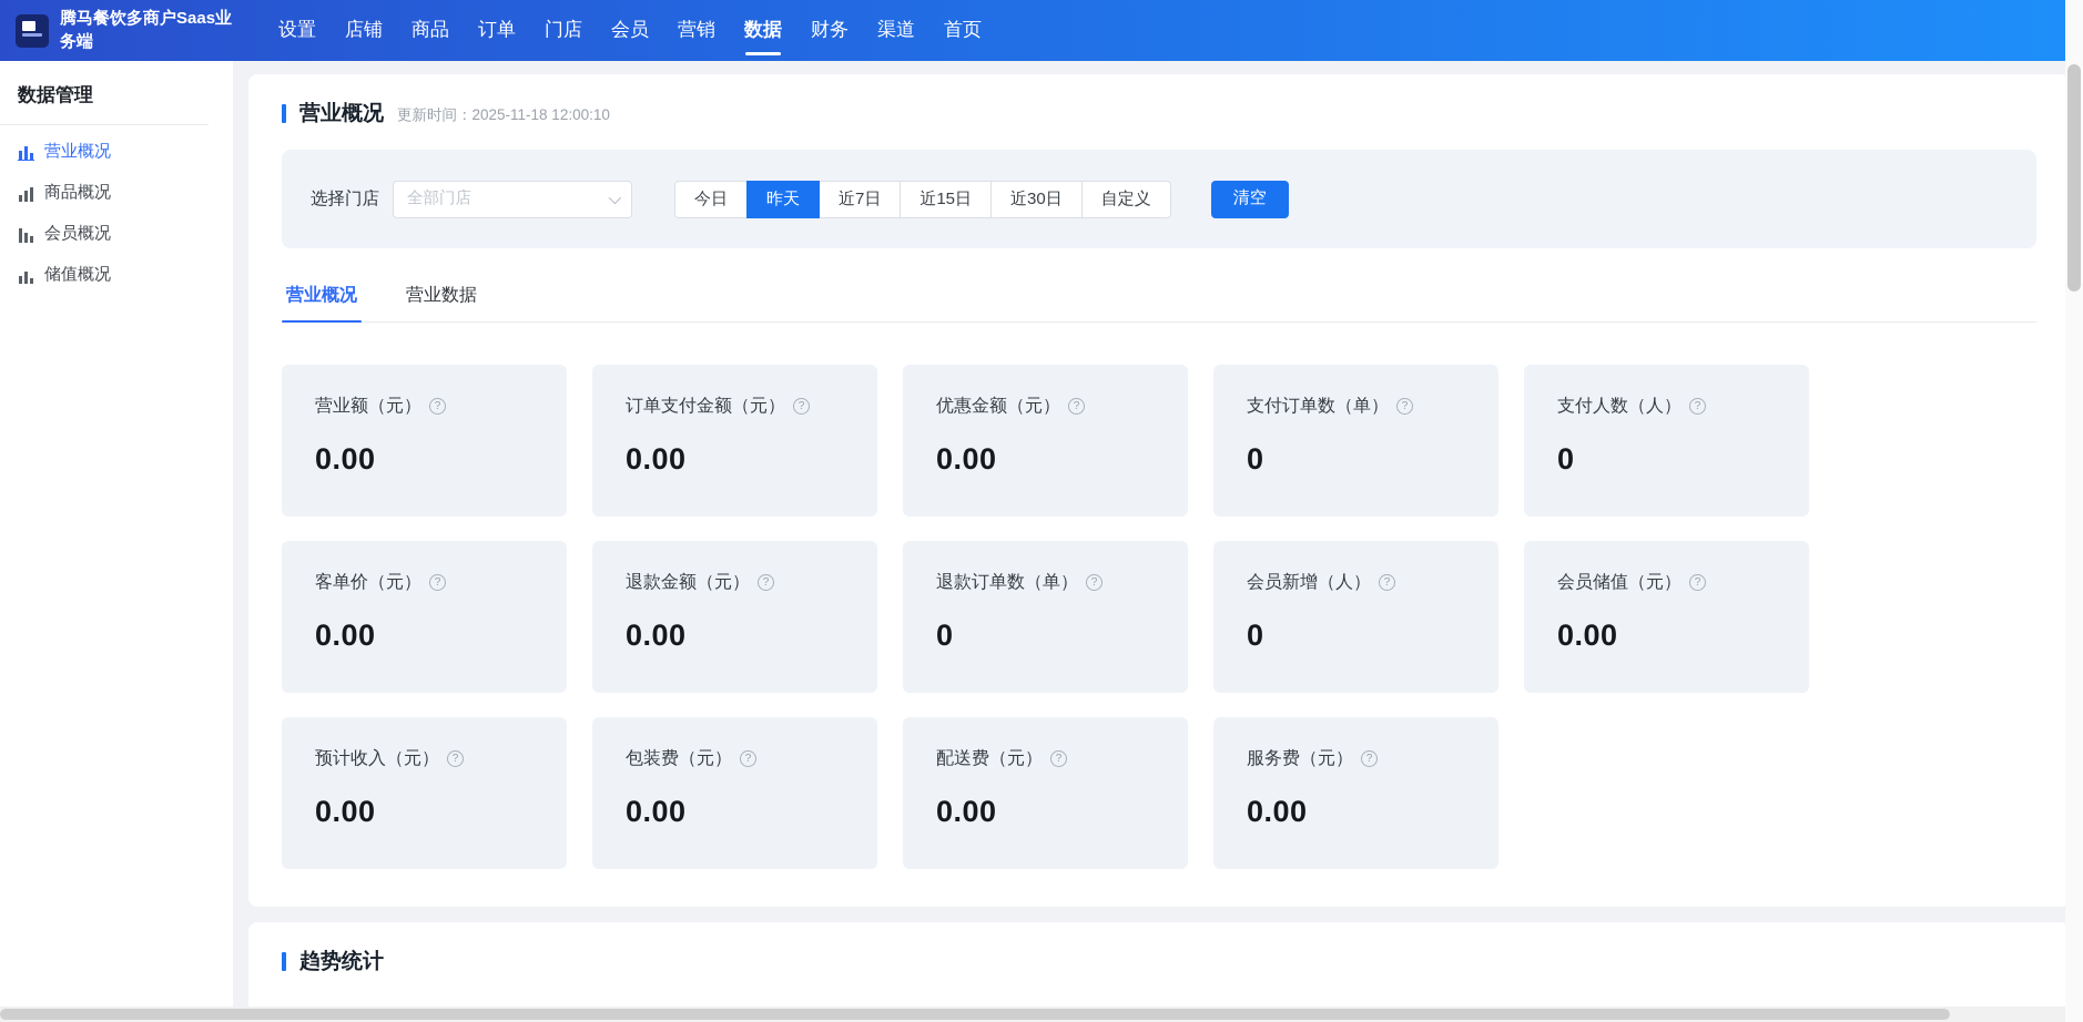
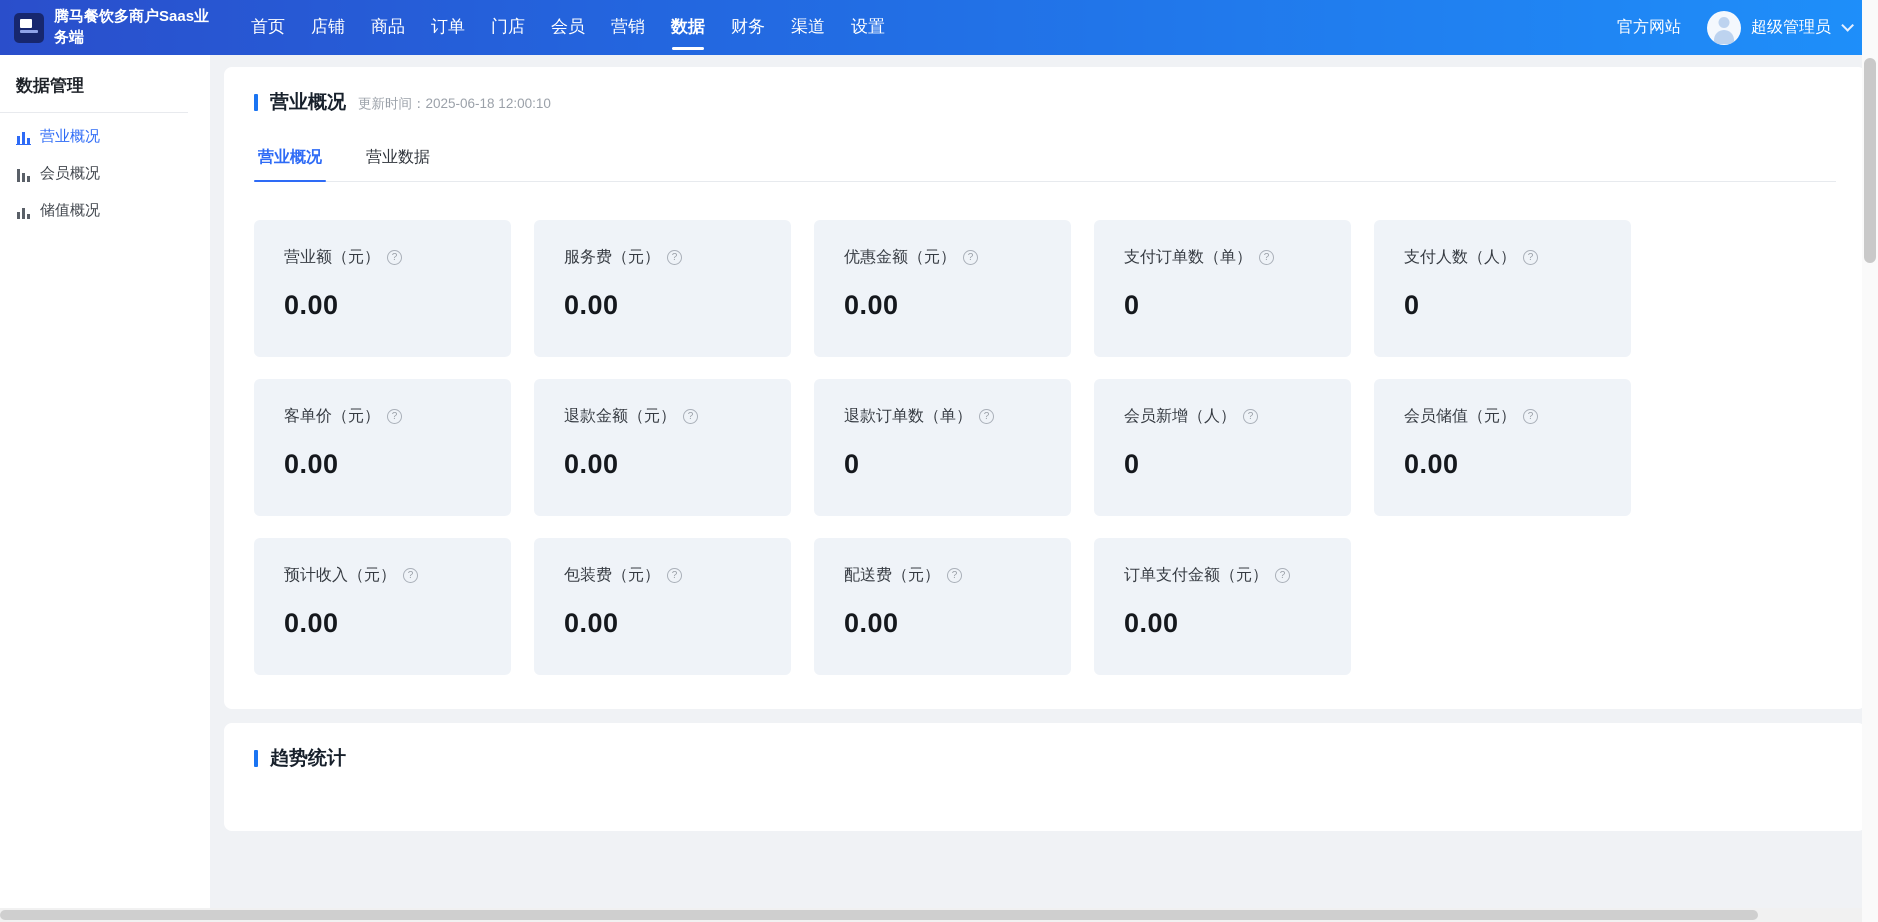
  腾马餐饮多商户Saas业务端
- 设置
+ 首页
  店铺
  商品
  订单
  门店
  会员
  营销
  数据
  财务
  渠道
- 首页
+ 设置
+ 官方网站
+ 超级管理员
  数据管理
  营业概况
- 商品概况
  会员概况
  储值概况
  营业概况
- 更新时间：2025-11-18 12:00:10
+ 更新时间：2025-06-18 12:00:10
- 选择门店
- 全部门店
- 今日
- 昨天
- 近7日
- 近15日
- 近30日
- 自定义
- 清空
  营业概况
  营业数据
  营业额（元）
  ?
  0.00
- 订单支付金额（元）
+ 服务费（元）
  ?
  0.00
  优惠金额（元）
  ?
  0.00
  支付订单数（单）
  ?
  0
  支付人数（人）
  ?
  0
  客单价（元）
  ?
  0.00
  退款金额（元）
  ?
  0.00
  退款订单数（单）
  ?
  0
  会员新增（人）
  ?
  0
  会员储值（元）
  ?
  0.00
  预计收入（元）
  ?
  0.00
  包装费（元）
  ?
  0.00
  配送费（元）
  ?
  0.00
- 服务费（元）
+ 订单支付金额（元）
  ?
  0.00
  趋势统计
